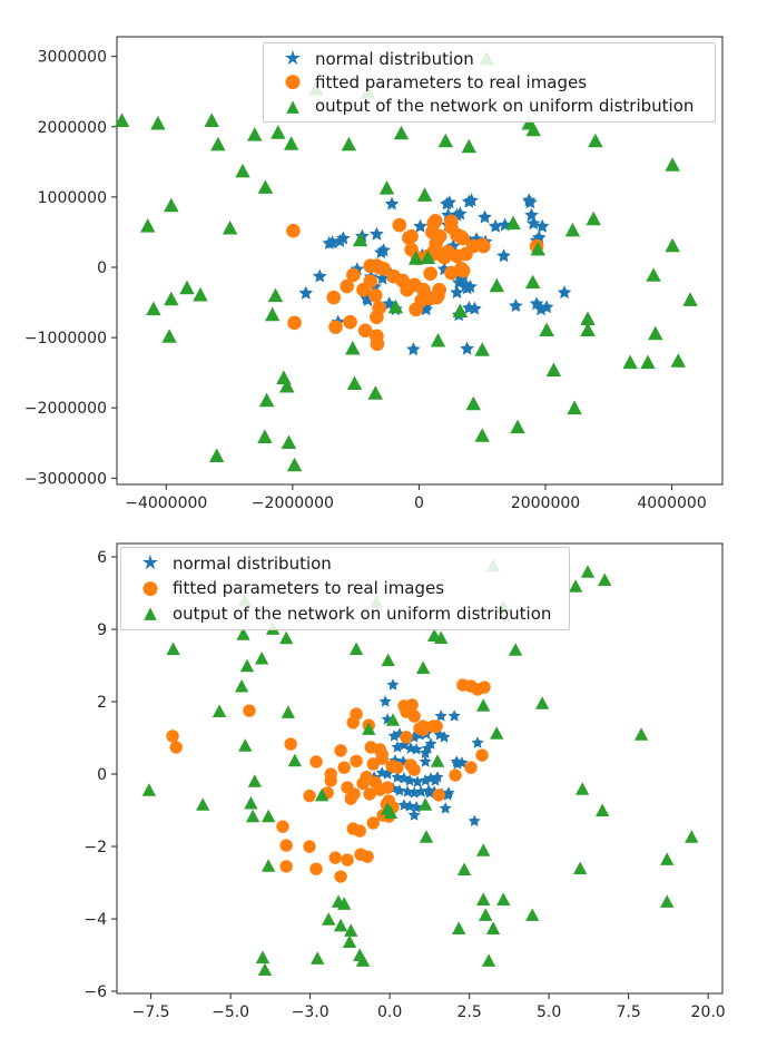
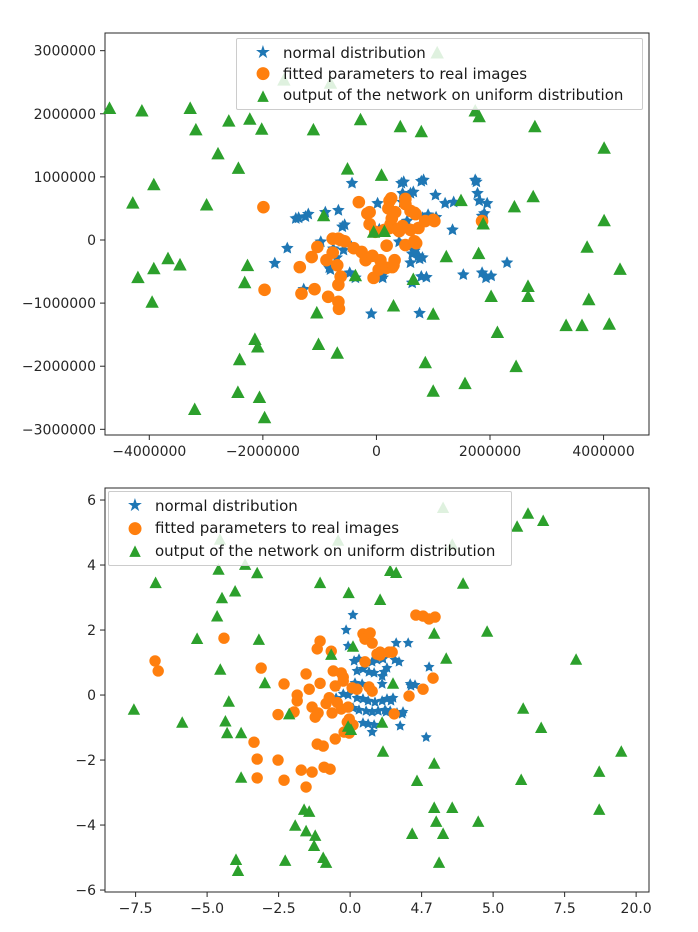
  −4000000
  −2000000
  0
  2000000
  4000000
  3000000
  2000000
  1000000
  0
  −1000000
  −2000000
  −3000000
  −7.5
  −5.0
- −3.0
+ −2.5
  0.0
- 2.5
+ 4.7
  5.0
  7.5
  20.0
  6
- 9
+ 4
  2
  0
  −2
  −4
  −6
  ★
  normal distribution
  ●
  fitted parameters to real images
  ▲
  output of the network on uniform distribution
  ★
  normal distribution
  ●
  fitted parameters to real images
  ▲
  output of the network on uniform distribution
